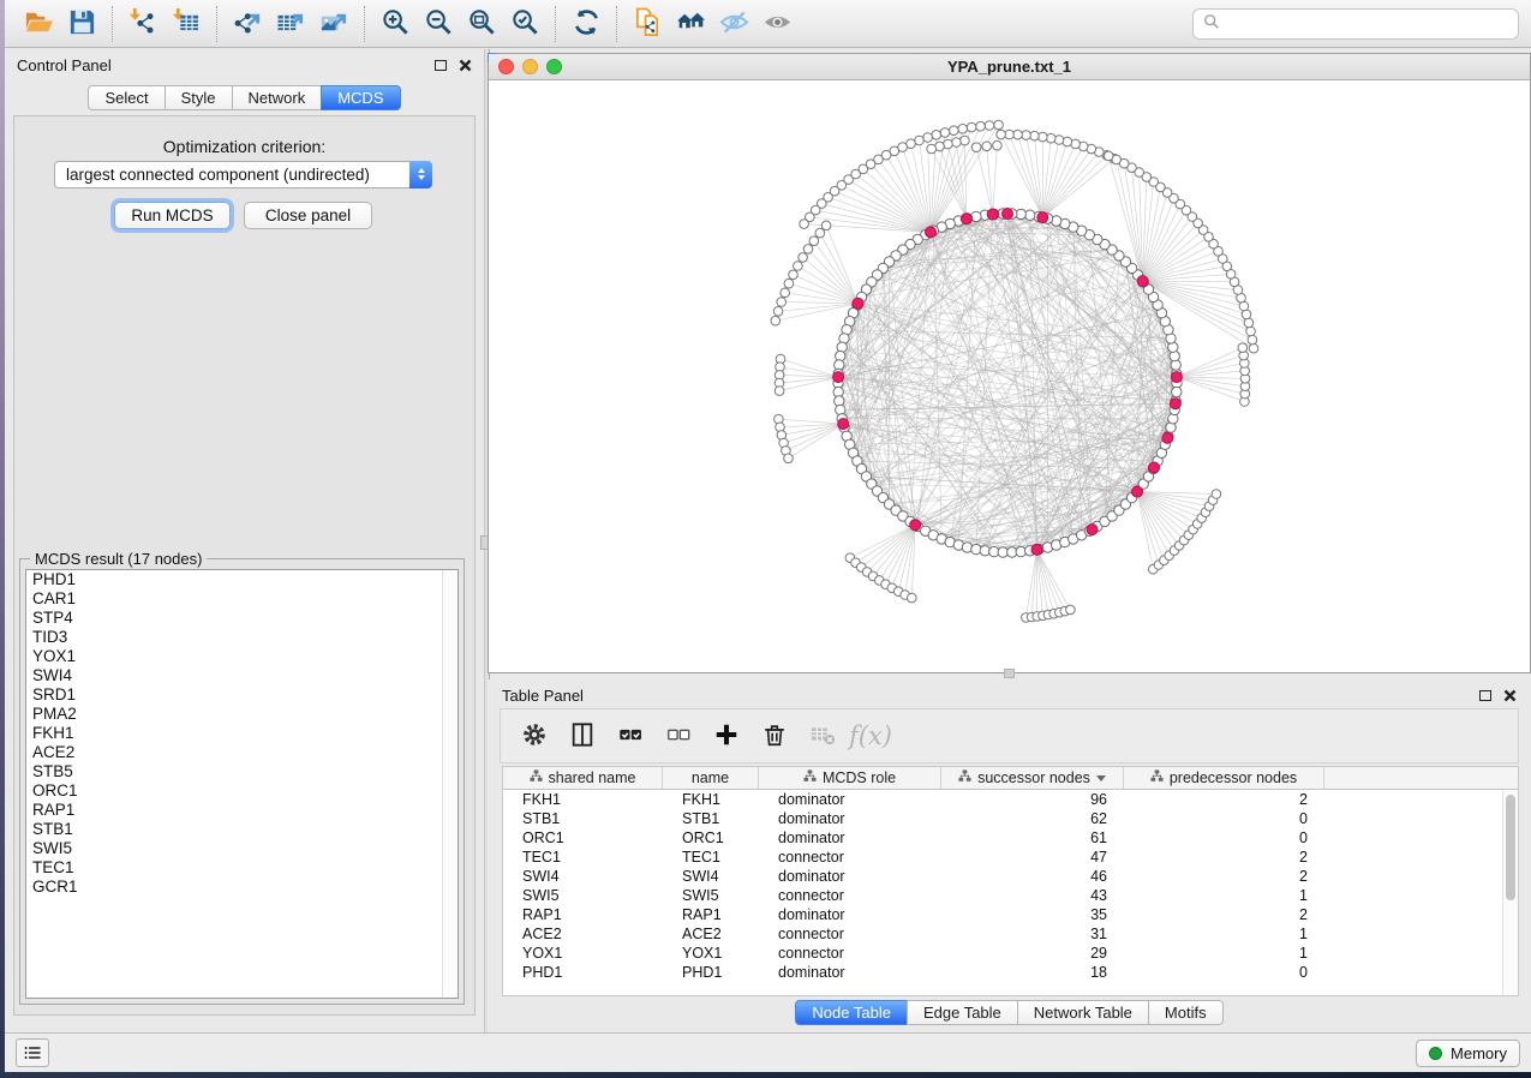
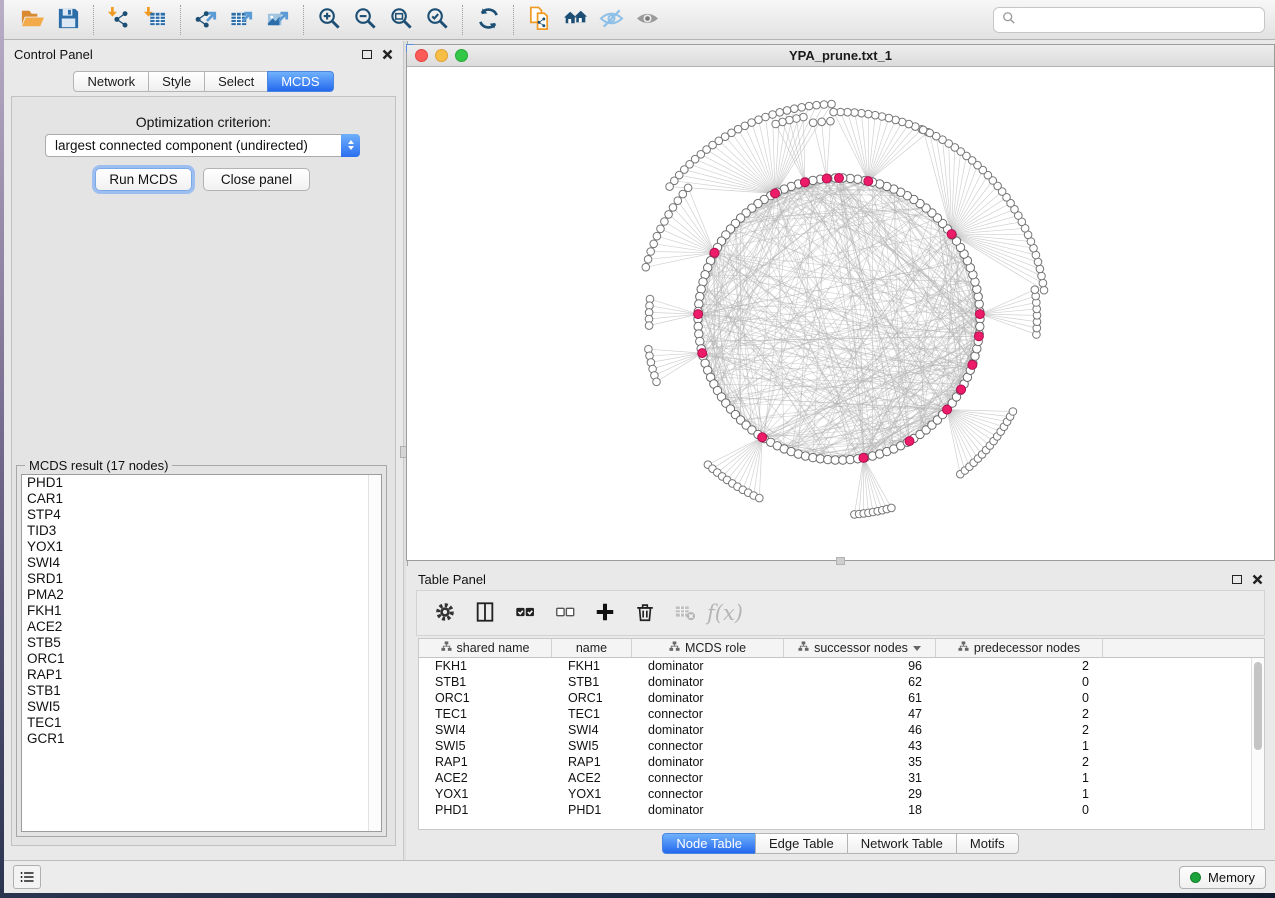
  Control Panel
- Select
+ Network
  Style
- Network
+ Select
  MCDS
  Optimization criterion:
  largest connected component (undirected)
  Run MCDS
  Close panel
  MCDS result (17 nodes)
  PHD1
  CAR1
  STP4
  TID3
  YOX1
  SWI4
  SRD1
  PMA2
  FKH1
  ACE2
  STB5
  ORC1
  RAP1
  STB1
  SWI5
  TEC1
  GCR1
  YPA_prune.txt_1
  Table Panel
  f(x)
  shared name
  name
  MCDS role
  successor nodes
  predecessor nodes
  FKH1
  FKH1
  dominator
  96
  2
  STB1
  STB1
  dominator
  62
  0
  ORC1
  ORC1
  dominator
  61
  0
  TEC1
  TEC1
  connector
  47
  2
  SWI4
  SWI4
  dominator
  46
  2
  SWI5
  SWI5
  connector
  43
  1
  RAP1
  RAP1
  dominator
  35
  2
  ACE2
  ACE2
  connector
  31
  1
  YOX1
  YOX1
  connector
  29
  1
  PHD1
  PHD1
  dominator
  18
  0
  Node Table
  Edge Table
  Network Table
  Motifs
  Memory
